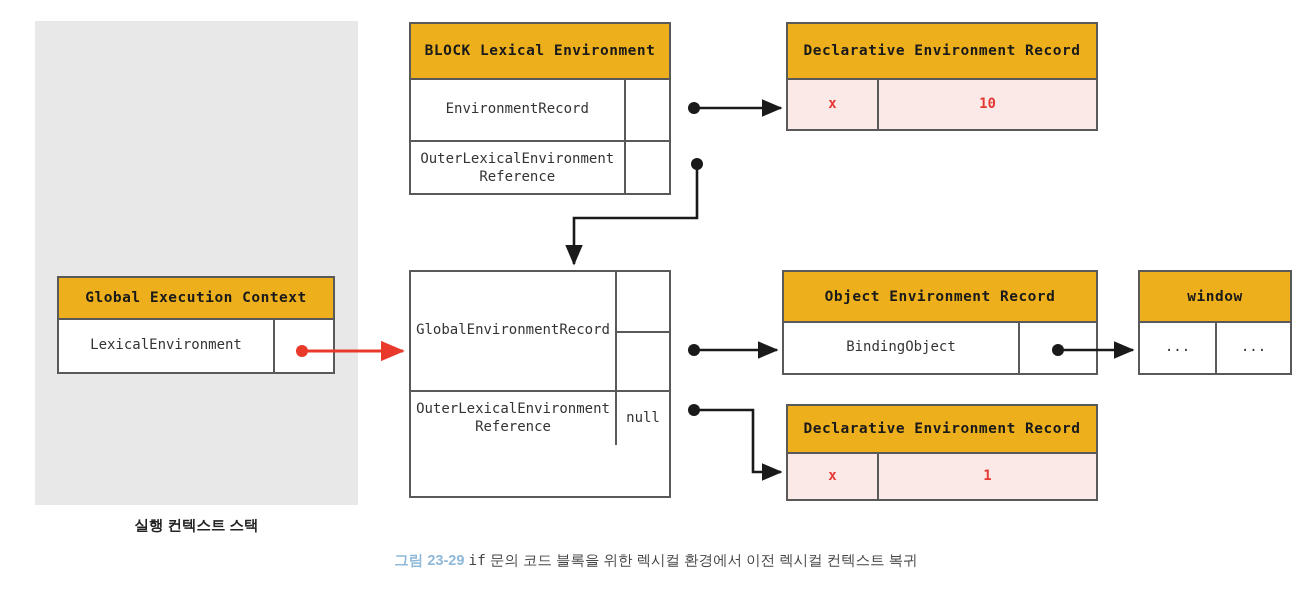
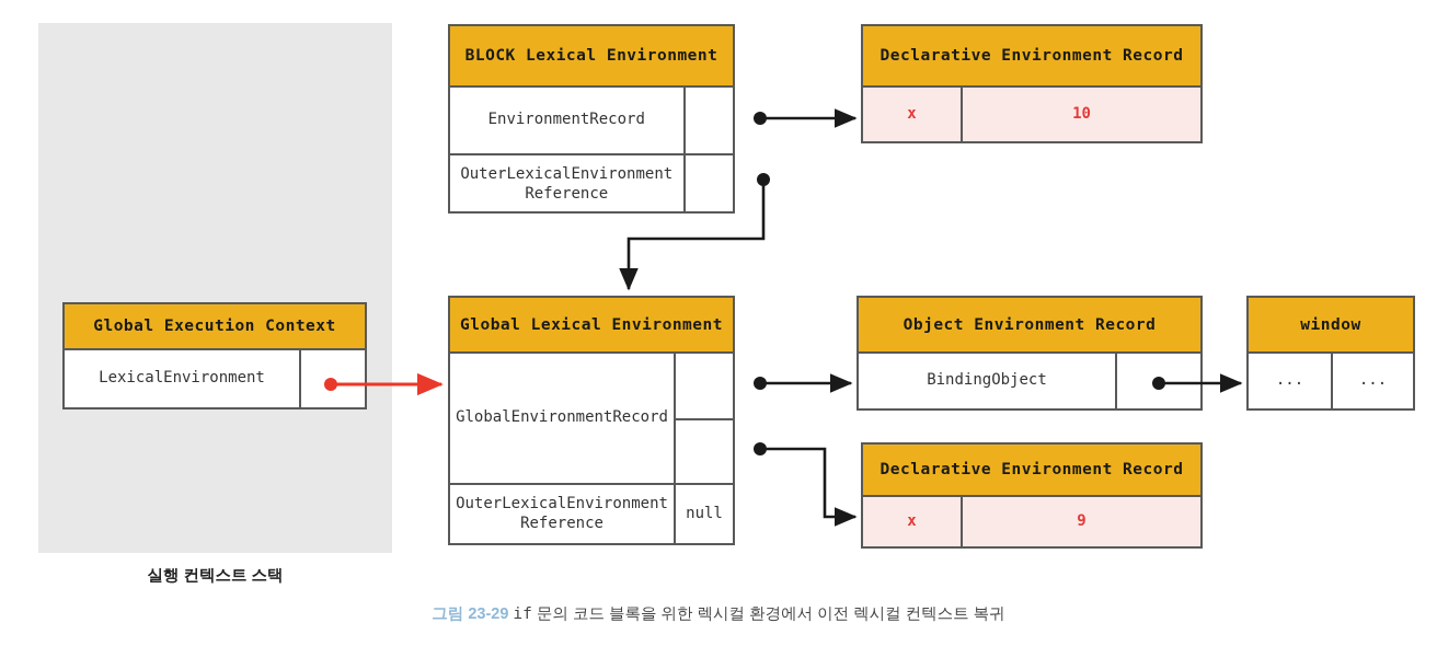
  실행 컨텍스트 스택
  Global Execution Context
  LexicalEnvironment
  BLOCK Lexical Environment
  EnvironmentRecord
  OuterLexicalEnvironment
  Reference
  Declarative Environment Record
  x
  10
+ Global Lexical Environment
  GlobalEnvironmentRecord
  OuterLexicalEnvironment
  Reference
  null
  Object Environment Record
  BindingObject
  window
  ...
  ...
  Declarative Environment Record
  x
- 1
+ 9
  그림 23-29 if 문의 코드 블록을 위한 렉시컬 환경에서 이전 렉시컬 컨텍스트 복귀
